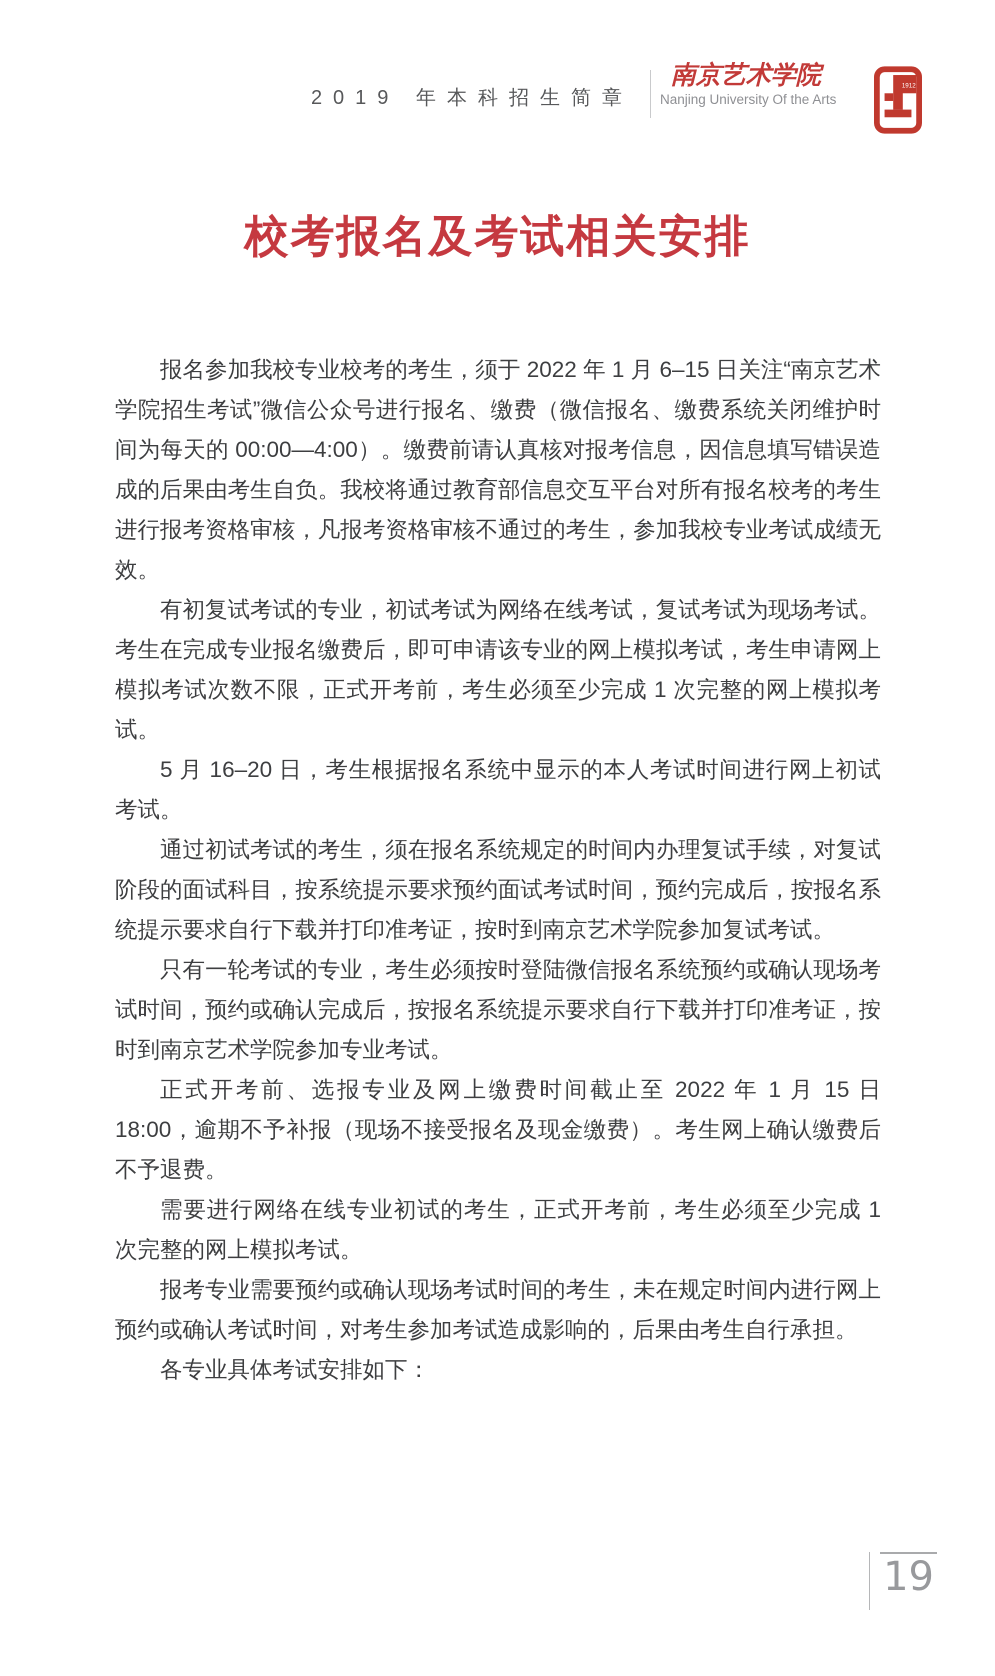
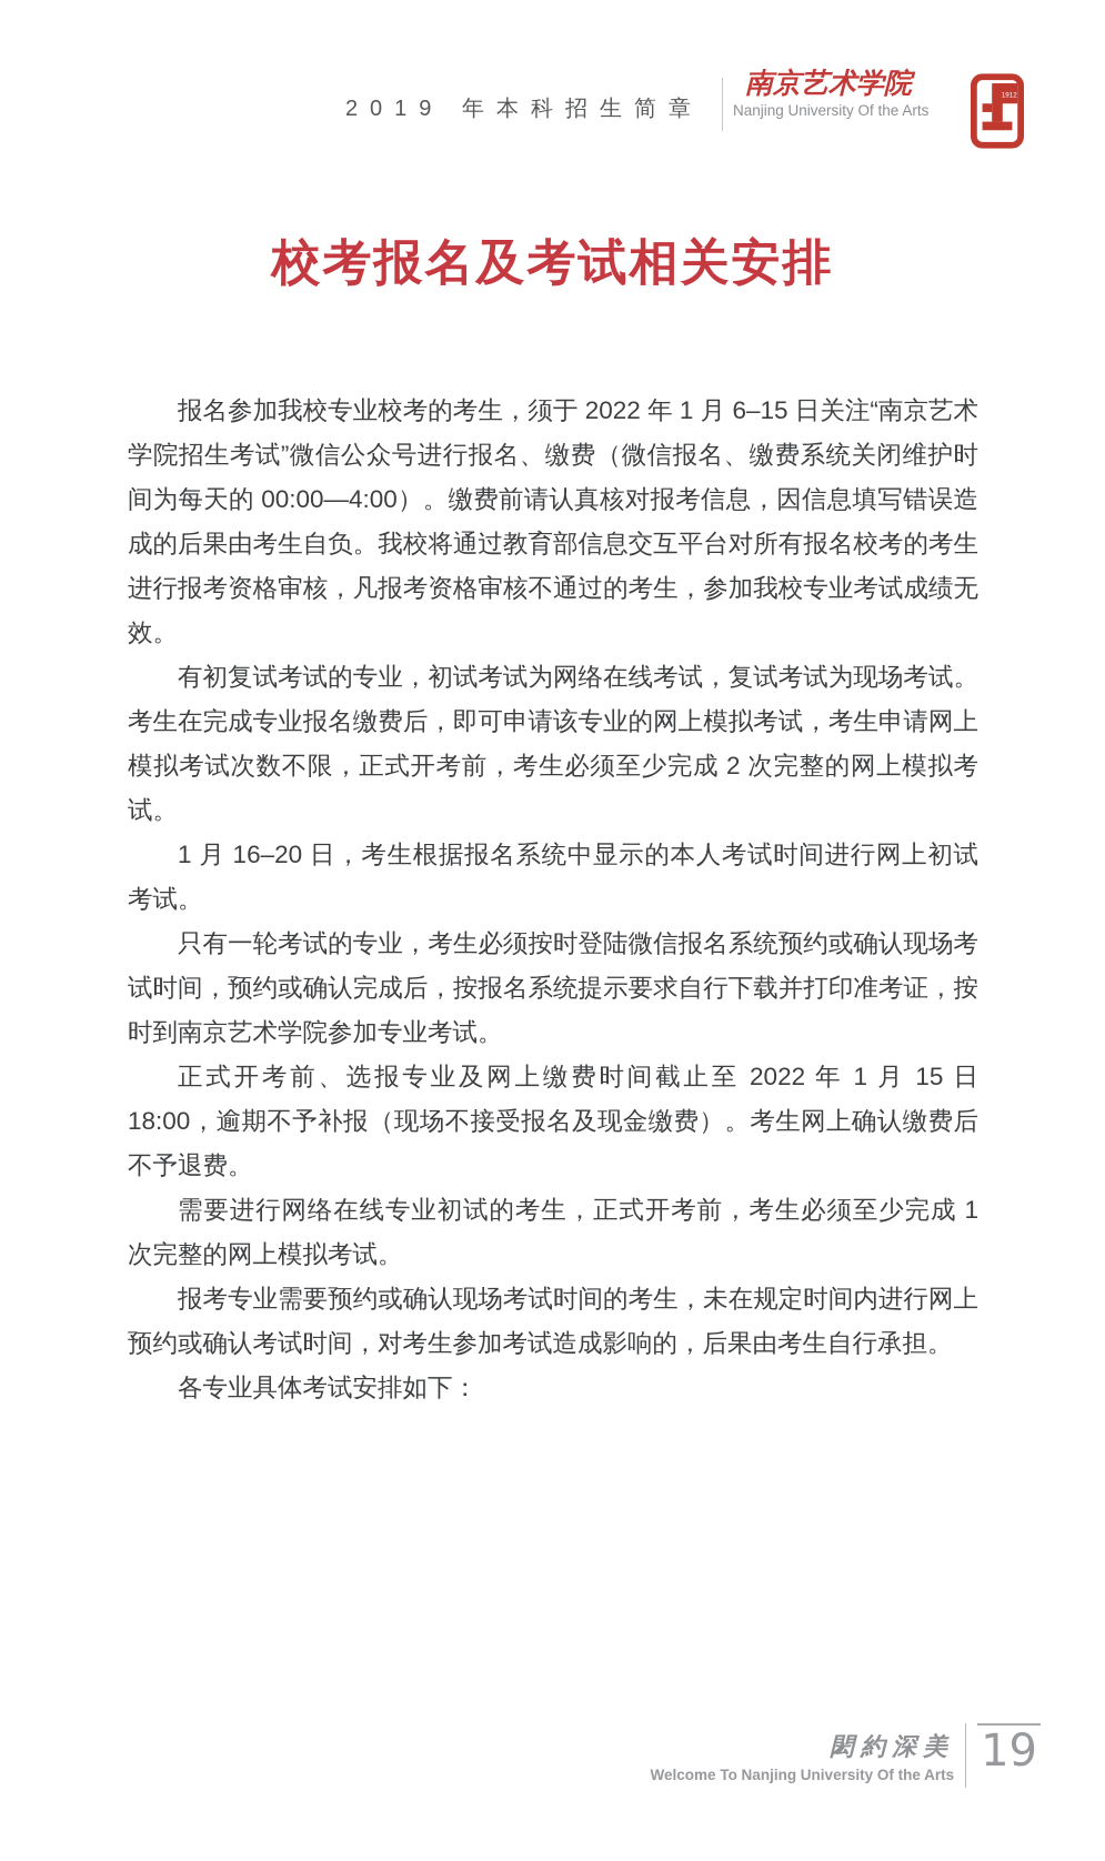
  2019 年本科招生简章
  南京艺术学院
  Nanjing University Of the Arts
  校考报名及考试相关安排
  报名参加我校专业校考的考生，须于 2022 年 1 月 6–15 日关注“南京艺术学院招生考试”微信公众号进行报名、缴费（微信报名、缴费系统关闭维护时间为每天的 00:00—4:00）。缴费前请认真核对报考信息，因信息填写错误造成的后果由考生自负。我校将通过教育部信息交互平台对所有报名校考的考生进行报考资格审核，凡报考资格审核不通过的考生，参加我校专业考试成绩无效。
- 有初复试考试的专业，初试考试为网络在线考试，复试考试为现场考试。考生在完成专业报名缴费后，即可申请该专业的网上模拟考试，考生申请网上模拟考试次数不限，正式开考前，考生必须至少完成 1 次完整的网上模拟考试。
+ 有初复试考试的专业，初试考试为网络在线考试，复试考试为现场考试。考生在完成专业报名缴费后，即可申请该专业的网上模拟考试，考生申请网上模拟考试次数不限，正式开考前，考生必须至少完成 2 次完整的网上模拟考试。
- 5 月 16–20 日，考生根据报名系统中显示的本人考试时间进行网上初试考试。
+ 1 月 16–20 日，考生根据报名系统中显示的本人考试时间进行网上初试考试。
- 通过初试考试的考生，须在报名系统规定的时间内办理复试手续，对复试阶段的面试科目，按系统提示要求预约面试考试时间，预约完成后，按报名系统提示要求自行下载并打印准考证，按时到南京艺术学院参加复试考试。
  只有一轮考试的专业，考生必须按时登陆微信报名系统预约或确认现场考试时间，预约或确认完成后，按报名系统提示要求自行下载并打印准考证，按时到南京艺术学院参加专业考试。
  正式开考前、选报专业及网上缴费时间截止至 2022 年 1 月 15 日 18:00，逾期不予补报（现场不接受报名及现金缴费）。考生网上确认缴费后不予退费。
  需要进行网络在线专业初试的考生，正式开考前，考生必须至少完成 1 次完整的网上模拟考试。
  报考专业需要预约或确认现场考试时间的考生，未在规定时间内进行网上预约或确认考试时间，对考生参加考试造成影响的，后果由考生自行承担。
  各专业具体考试安排如下：
+ 閎約深美
+ Welcome To Nanjing University Of the Arts
  19
